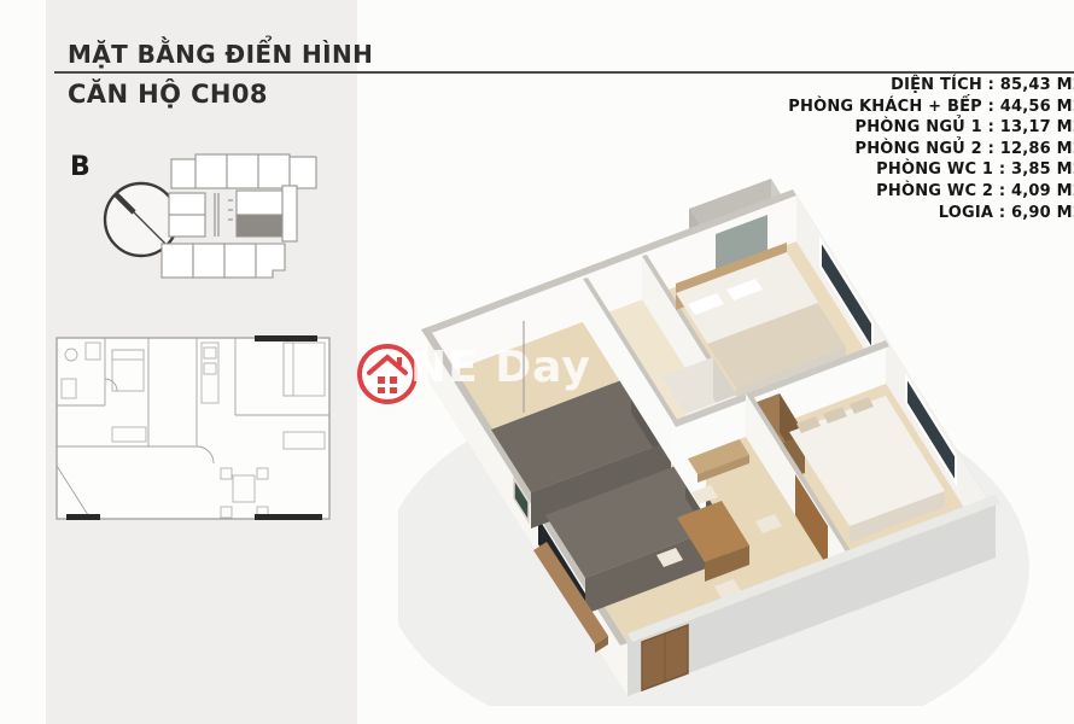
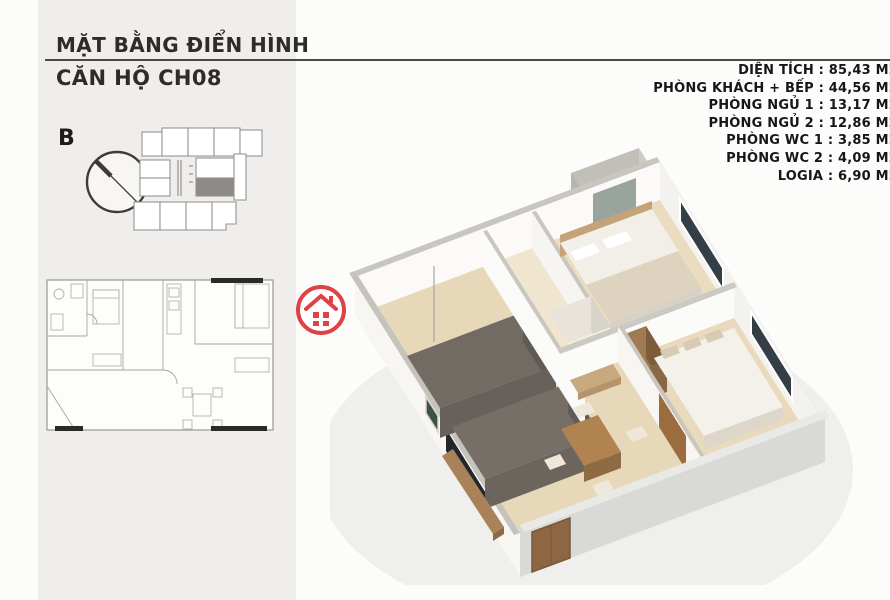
  MẶT BẰNG ĐIỂN HÌNH
  CĂN HỘ CH08
  DIỆN TÍCH : 85,43 M
  PHÒNG KHÁCH + BẾP : 44,56 M
  PHÒNG NGỦ 1 : 13,17 M
  PHÒNG NGỦ 2 : 12,86 M
  PHÒNG WC 1 : 3,85 M
  PHÒNG WC 2 : 4,09 M
  LOGIA : 6,90 M
  B
- NE Day
